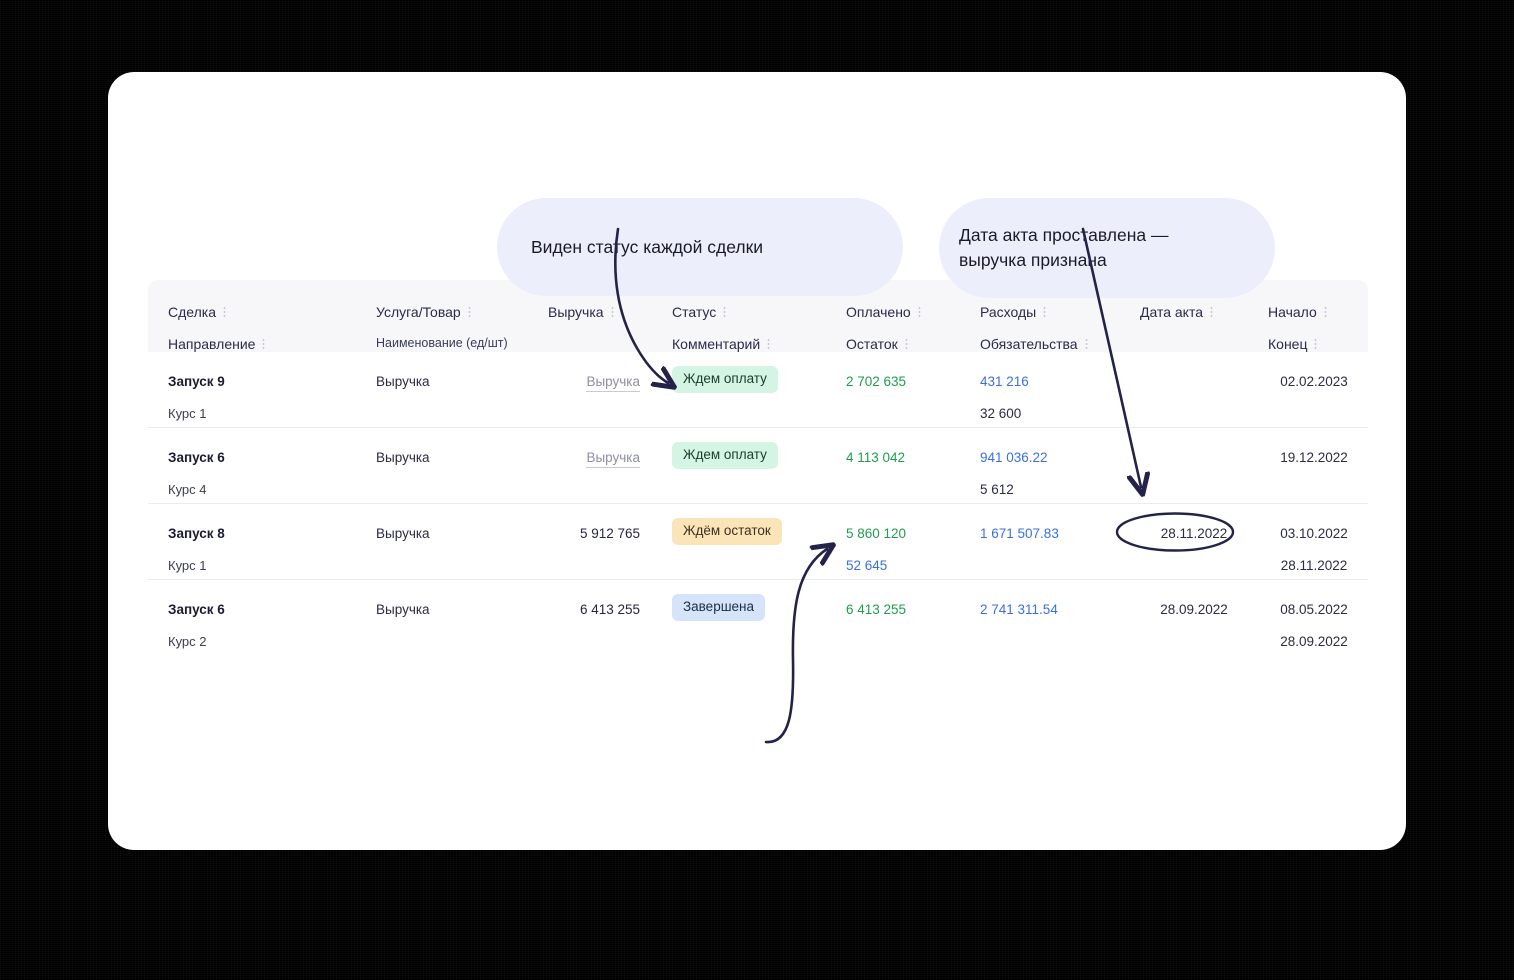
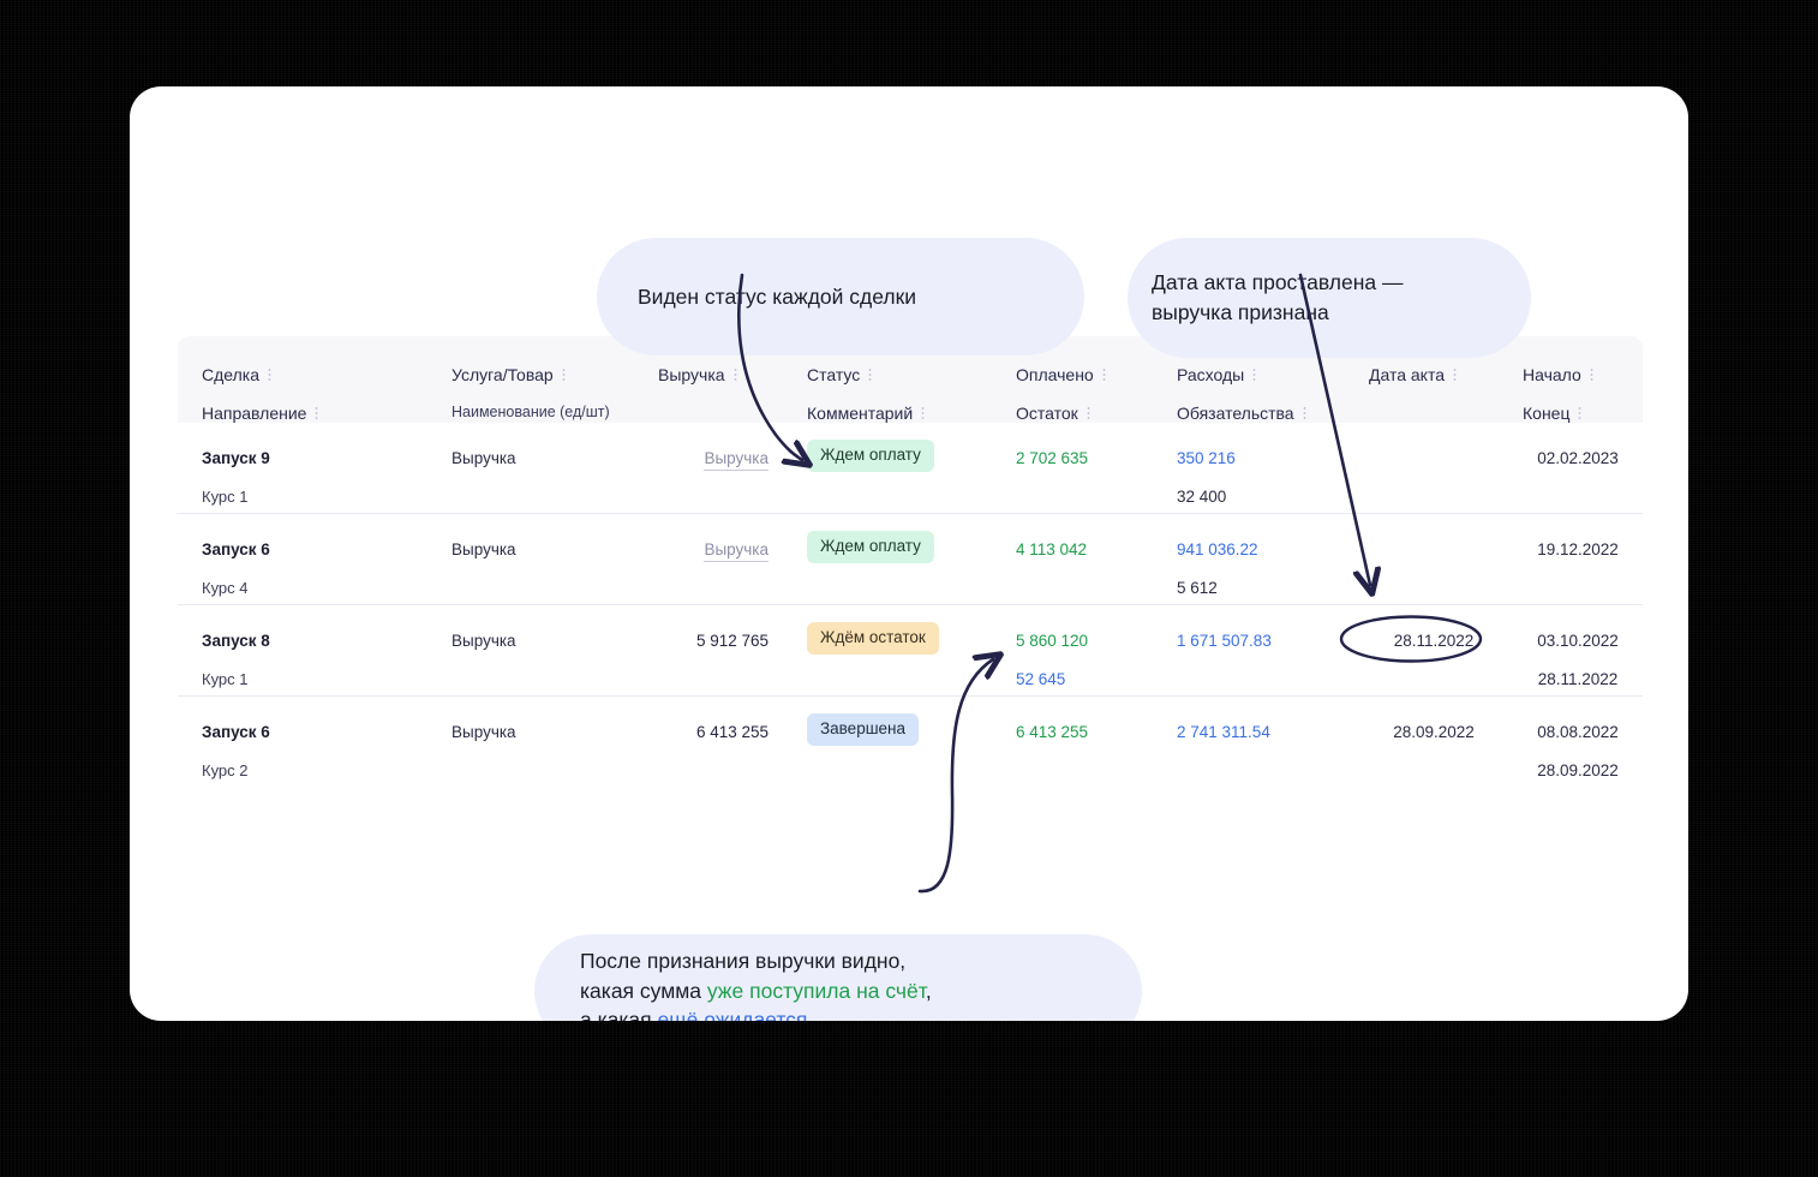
  Сделка
  Направление
  Услуга/Товар
  Наименование (ед/шт)
  Выручка
  Статус
  Комментарий
  Оплачено
  Остаток
  Расходы
  Обязательства
  Дата акта
  Начало
  Конец
  Запуск 9
  Курс 1
  Выручка
  Выручка
  Ждем оплату
  2 702 635
- 431 216
+ 350 216
- 32 600
+ 32 400
  02.02.2023
  Запуск 6
  Курс 4
  Выручка
  Выручка
  Ждем оплату
  4 113 042
  941 036.22
  5 612
  19.12.2022
  Запуск 8
  Курс 1
  Выручка
  5 912 765
  Ждём остаток
  5 860 120
  52 645
  1 671 507.83
  28.11.2022
  03.10.2022
  28.11.2022
  Запуск 6
  Курс 2
  Выручка
  6 413 255
  Завершена
  6 413 255
  2 741 311.54
  28.09.2022
- 08.05.2022
+ 08.08.2022
  28.09.2022
  Виден стаус каждой сделки
  Дата акта просавлена —
  выручка признана
+ После признания выручки видно,
+ какая сумма уже поступила на счёт,
+ а какая ещё ожидается
